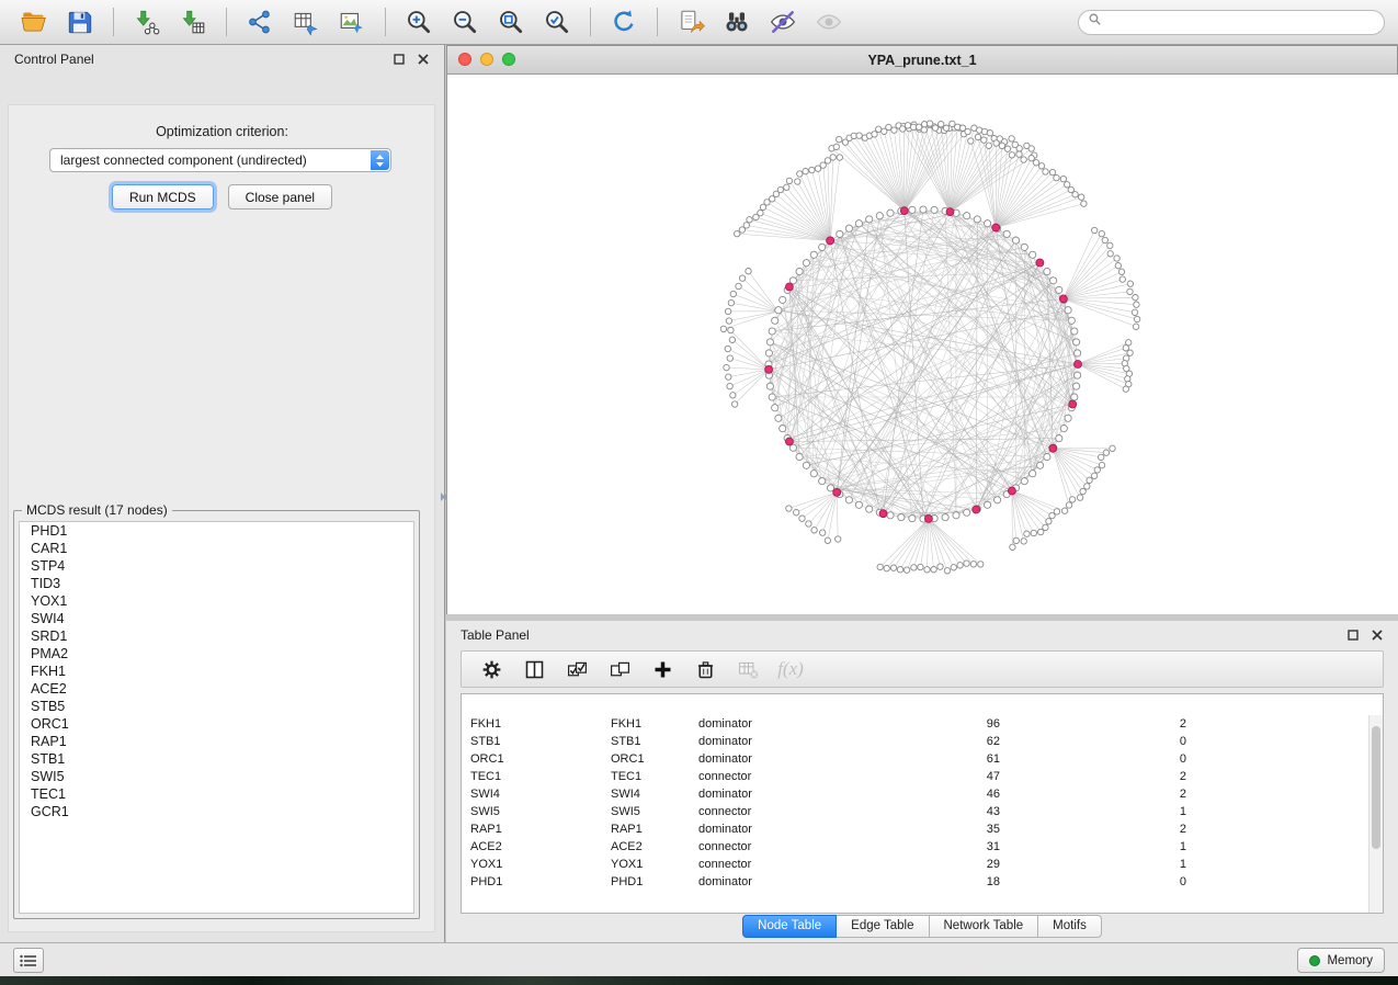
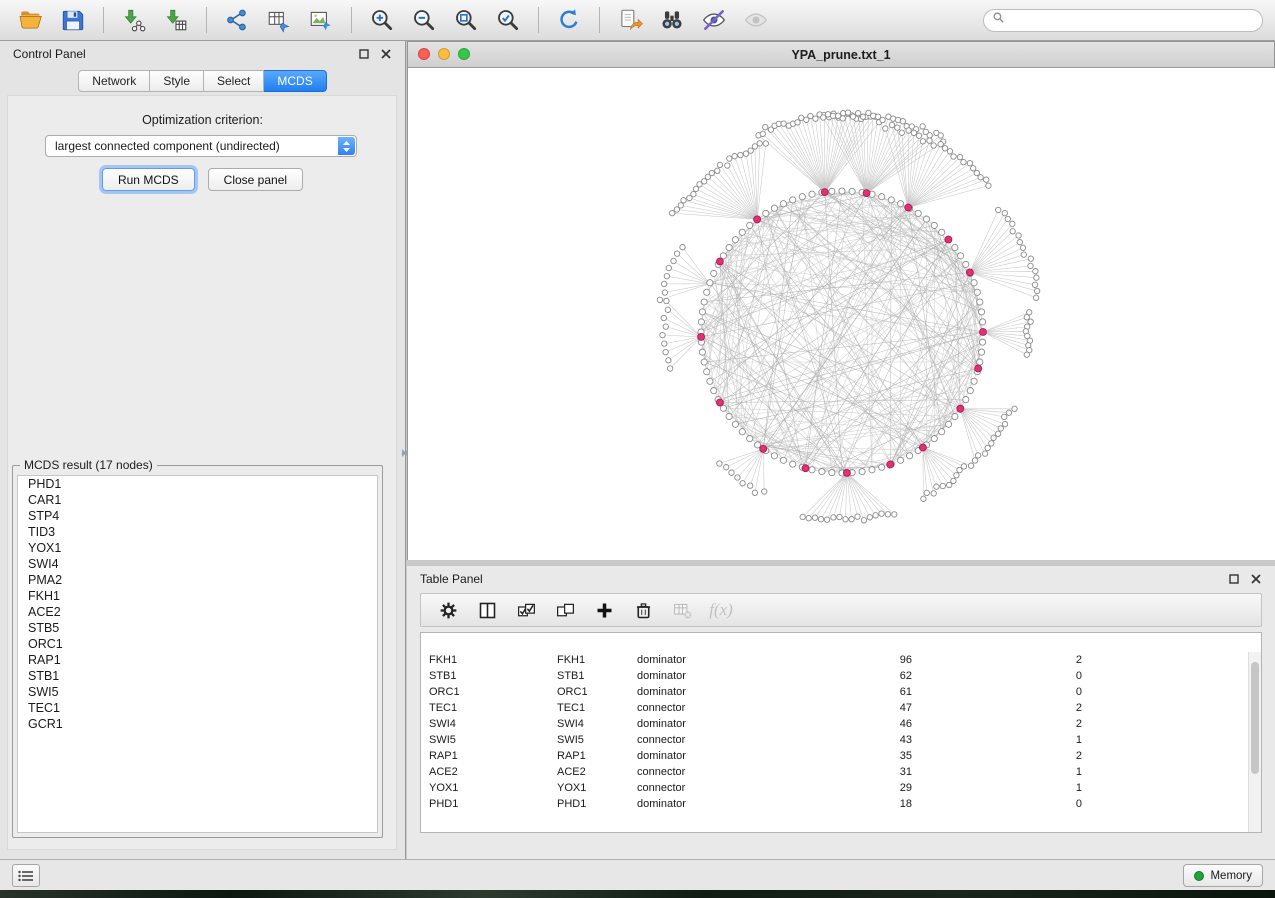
  Control Panel
+ Network
+ Style
+ Select
+ MCDS
  Optimization criterion:
  largest connected component (undirected)
  Run MCDS
  Close panel
  MCDS result (17 nodes)
  PHD1
  CAR1
  STP4
  TID3
  YOX1
  SWI4
- SRD1
  PMA2
  FKH1
  ACE2
  STB5
  ORC1
  RAP1
  STB1
  SWI5
  TEC1
  GCR1
  YPA_prune.txt_1
  Table Panel
  f(x)
  FKH1
  FKH1
  dominator
  96
  2
  STB1
  STB1
  dominator
  62
  0
  ORC1
  ORC1
  dominator
  61
  0
  TEC1
  TEC1
  connector
  47
  2
  SWI4
  SWI4
  dominator
  46
  2
  SWI5
  SWI5
  connector
  43
  1
  RAP1
  RAP1
  dominator
  35
  2
  ACE2
  ACE2
  connector
  31
  1
  YOX1
  YOX1
  connector
  29
  1
  PHD1
  PHD1
  dominator
  18
  0
- Node Table
- Edge Table
- Network Table
- Motifs
  Memory
